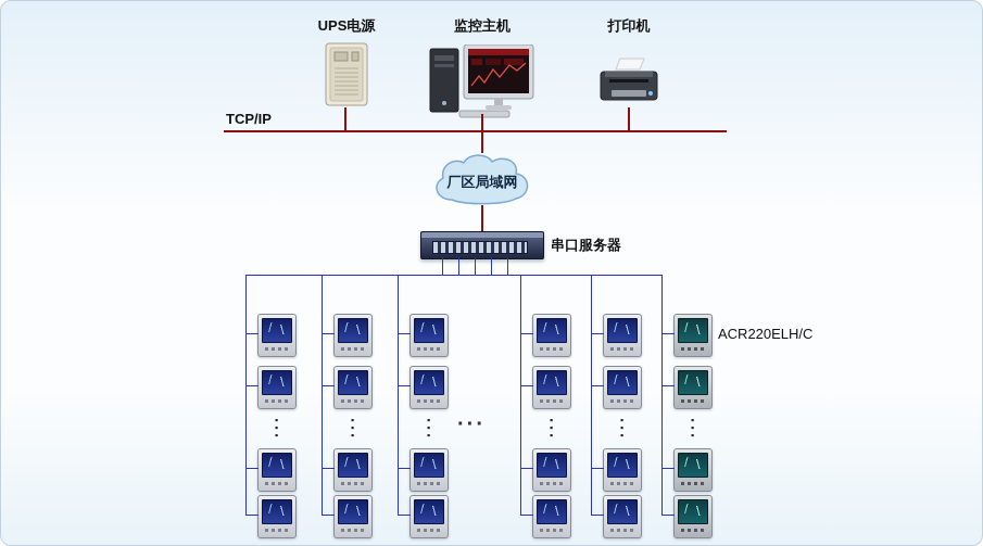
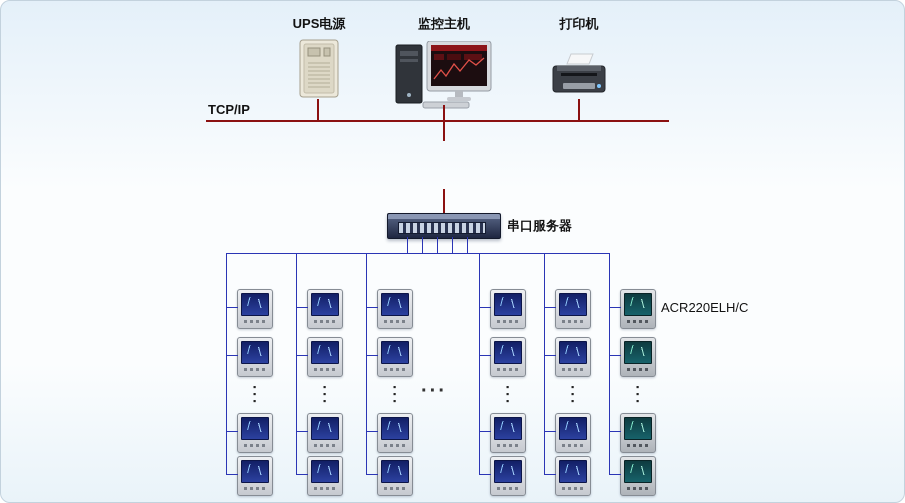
  UPS电源
  监控主机
  打印机
  TCP/IP
- 厂区局域网
  串口服务器
  ACR220ELH/C
  ···
